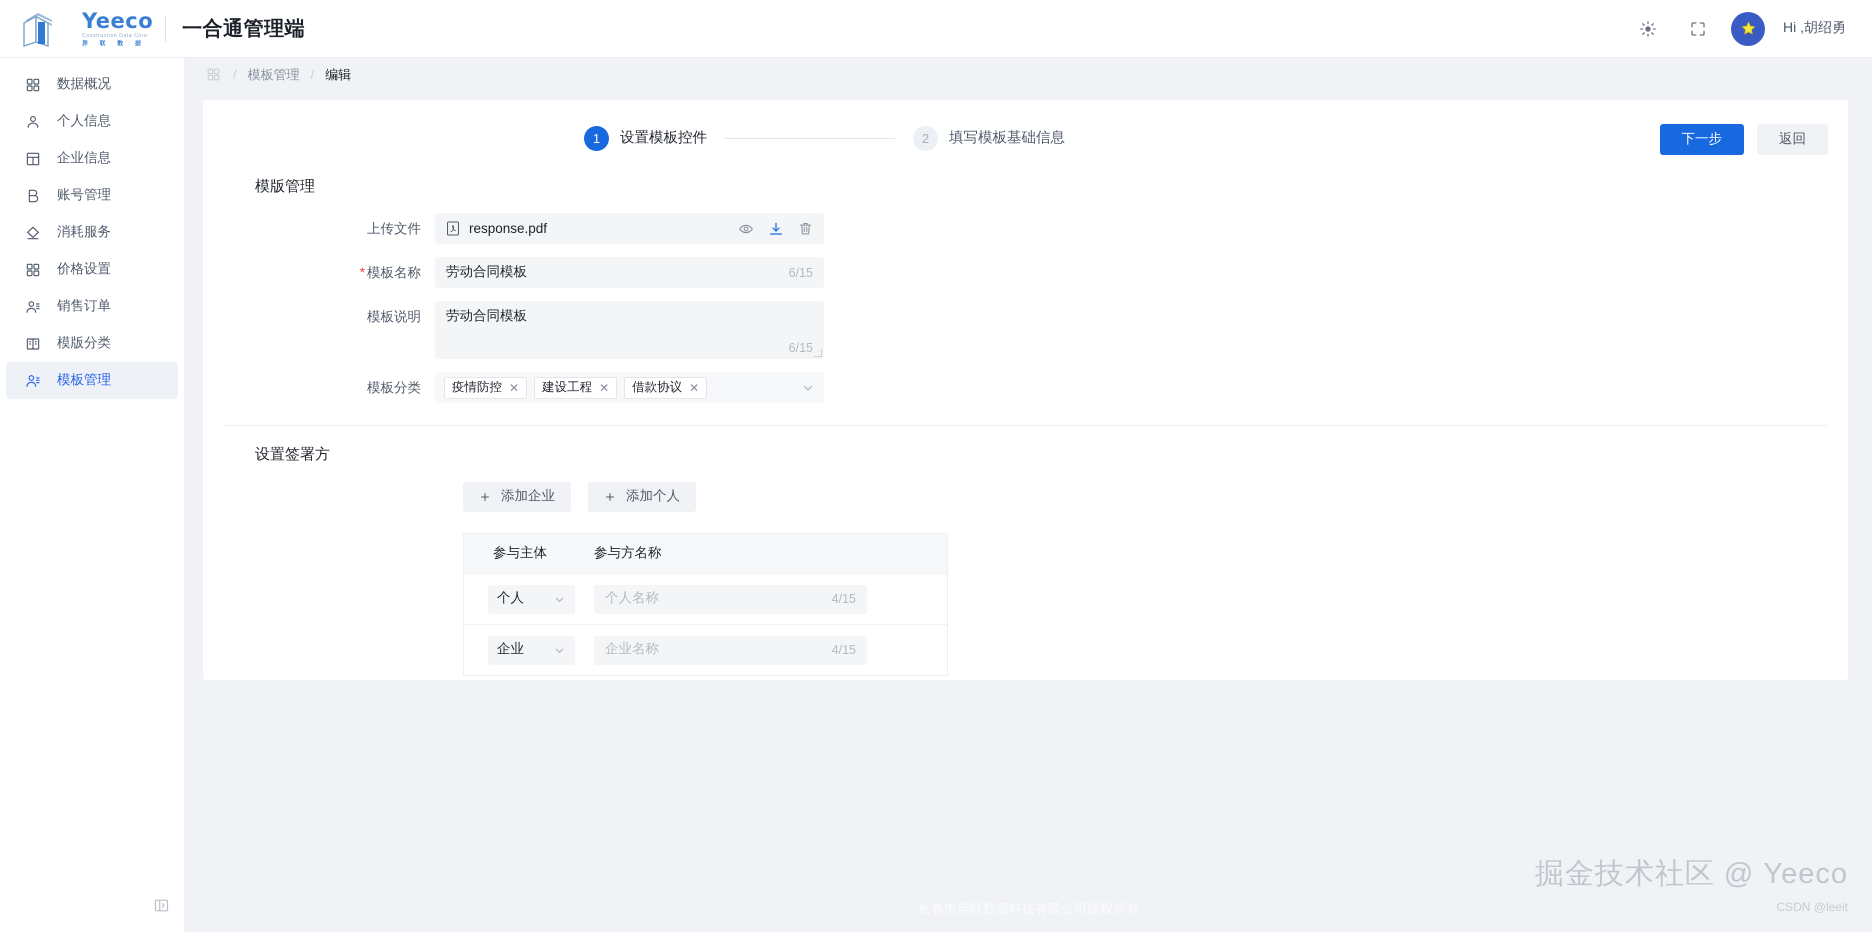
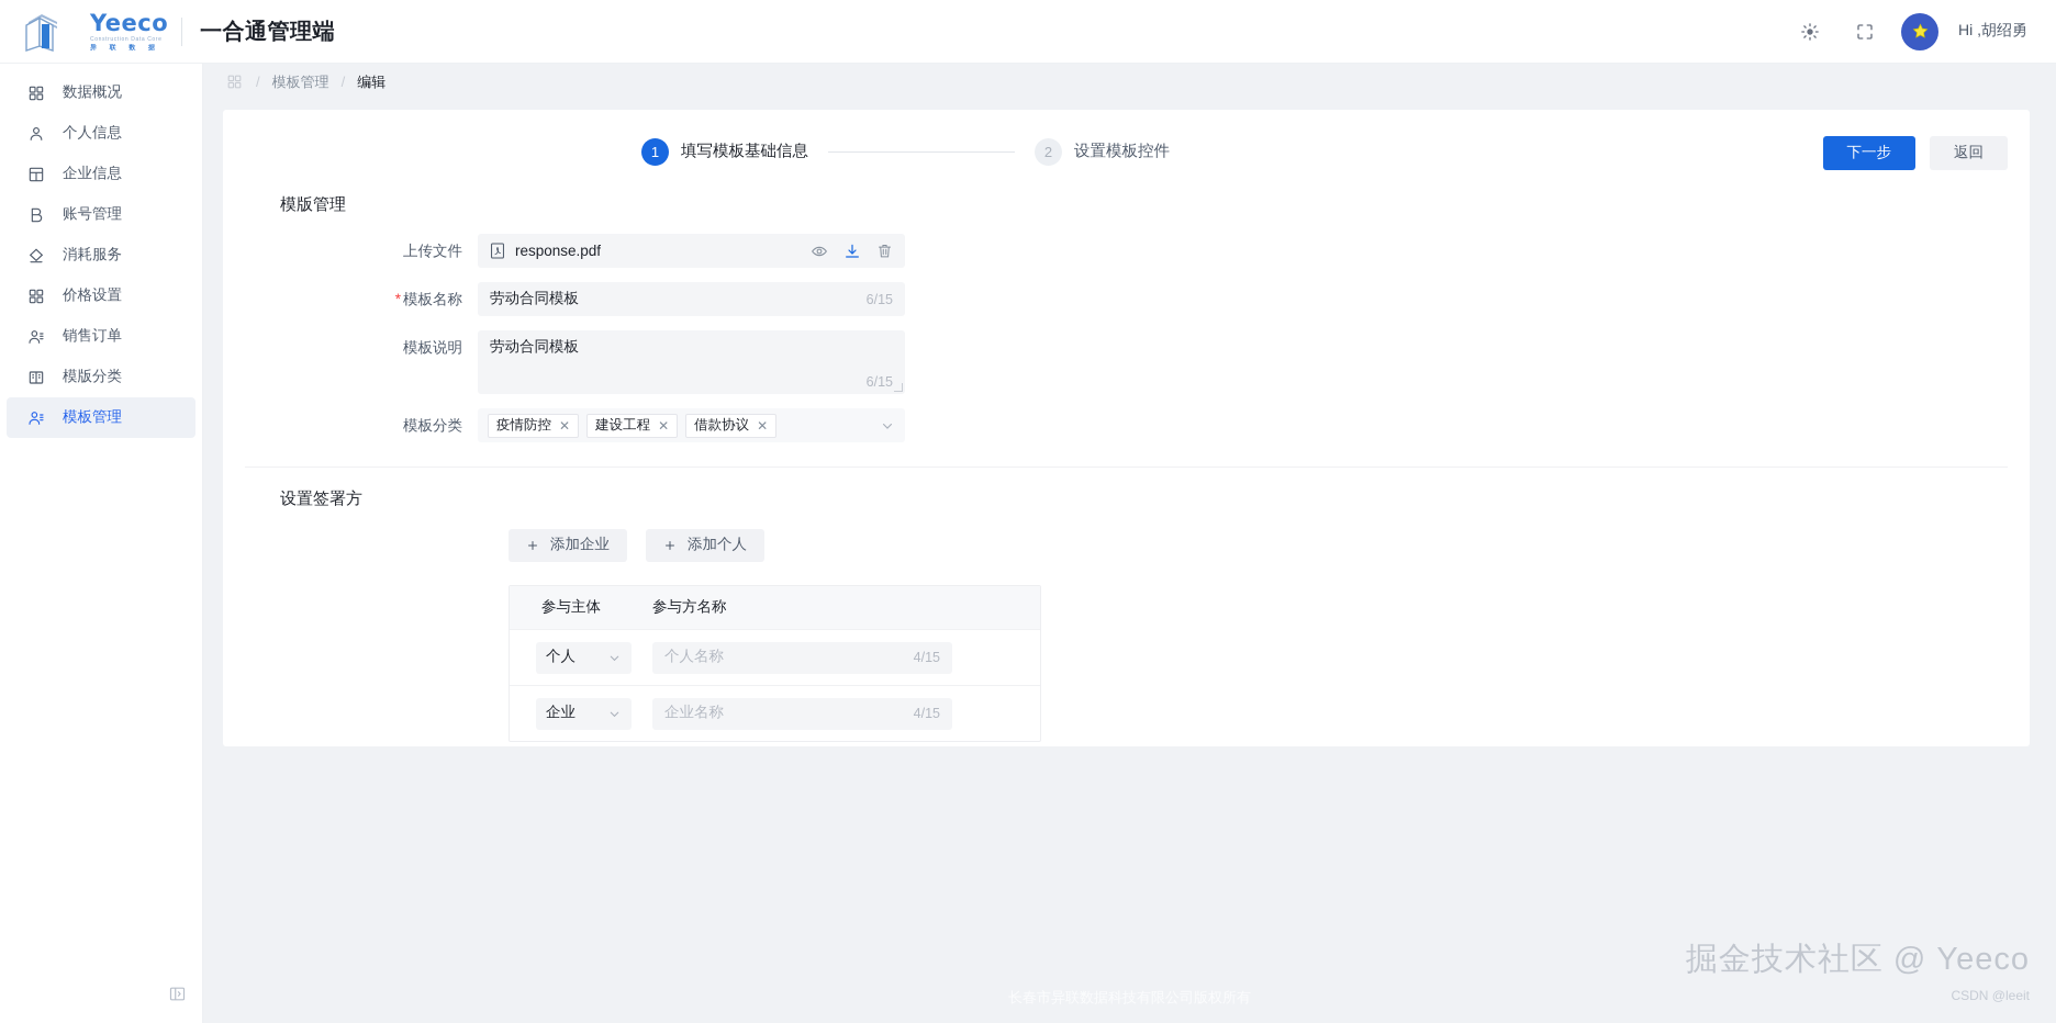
  Yeeco
  一合通管理端
  Hi ,胡绍勇
  数据概况
  个人信息
  企业信息
  账号管理
  消耗服务
  价格设置
  销售订单
  模版分类
  模板管理
  /
  模板管理
  /
  编辑
  1
- 设置模板控件
+ 填写模板基础信息
  2
- 填写模板基础信息
+ 设置模板控件
  下一步
  返回
  模版管理
  上传文件
  response.pdf
  * 模板名称
  劳动合同模板
  6/15
  模板说明
  劳动合同模板
  6/15
  模板分类
  疫情防控
  ✕
  建设工程
  ✕
  借款协议
  ✕
  设置签署方
  添加企业
  添加个人
  参与主体
  参与方名称
  个人
  个人名称
  4/15
  企业
  企业名称
  4/15
  掘金技术社区 @ Yeeco
  CSDN @leeit
